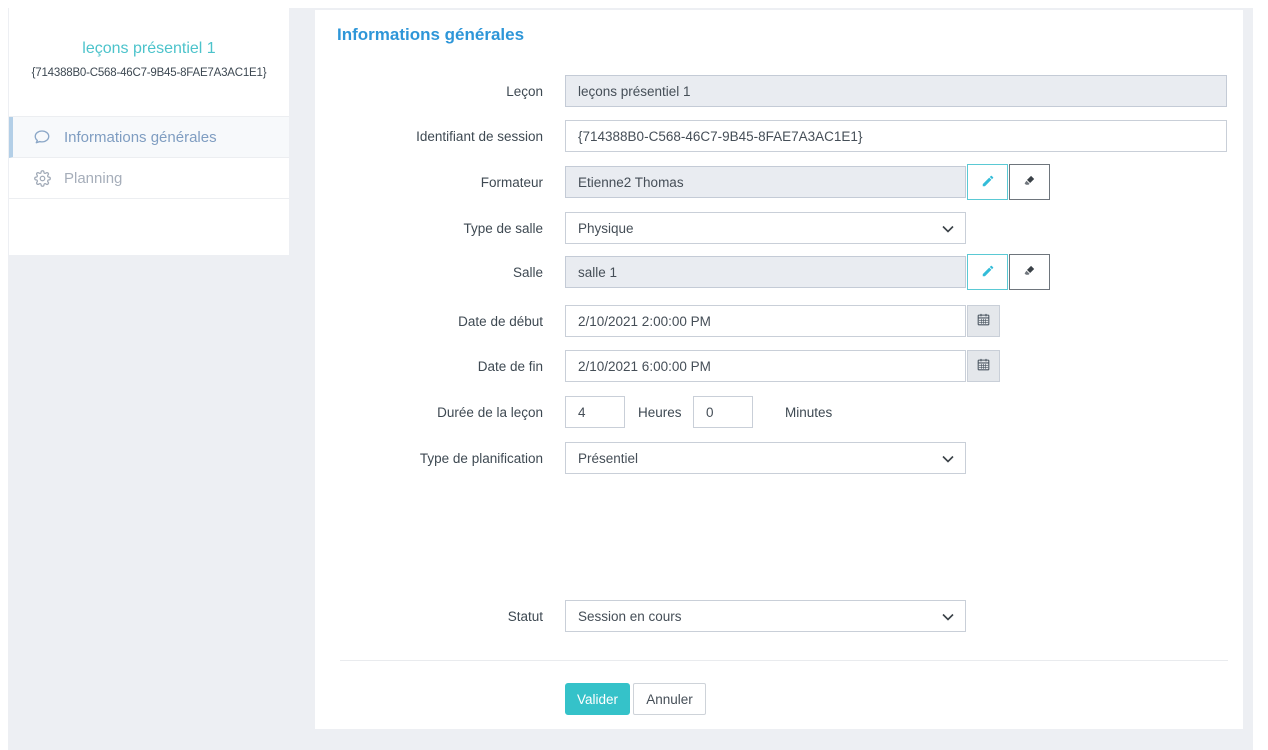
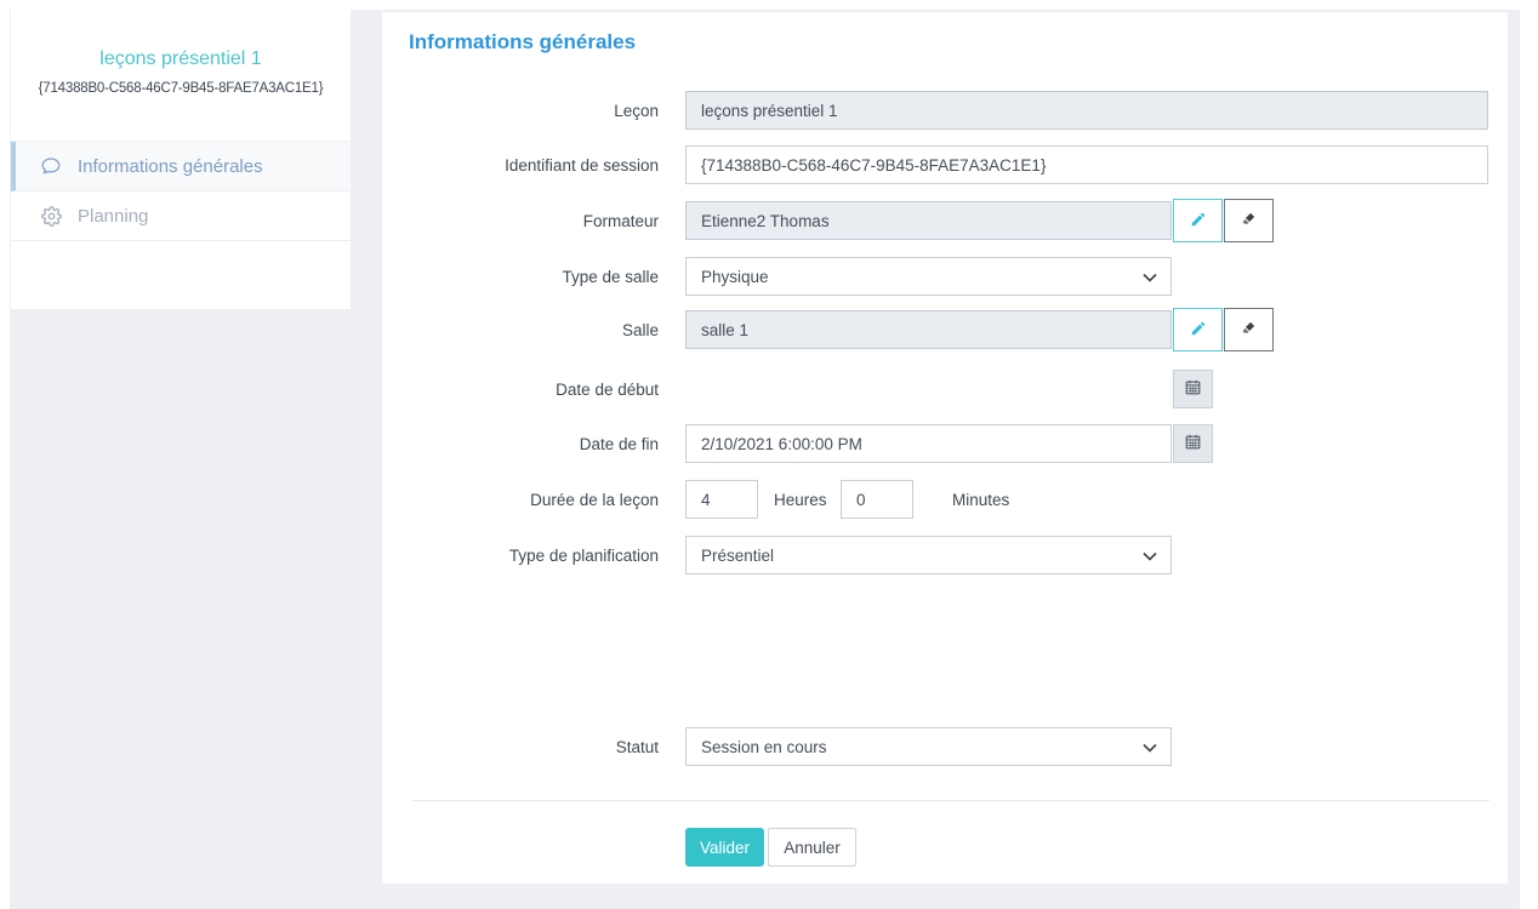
  leçons présentiel 1
  {714388B0-C568-46C7-9B45-8FAE7A3AC1E1}
  Informations générales
  Planning
  Informations générales
  Leçon
  leçons présentiel 1
  Identifiant de session
  {714388B0-C568-46C7-9B45-8FAE7A3AC1E1}
  Formateur
  Etienne2 Thomas
  Type de salle
  Physique
  Salle
  salle 1
  Date de début
- 2/10/2021 2:00:00 PM
  Date de fin
  2/10/2021 6:00:00 PM
  Durée de la leçon
  4
  Heures
  0
  Minutes
  Type de planification
  Présentiel
  Statut
  Session en cours
  Valider
  Annuler
